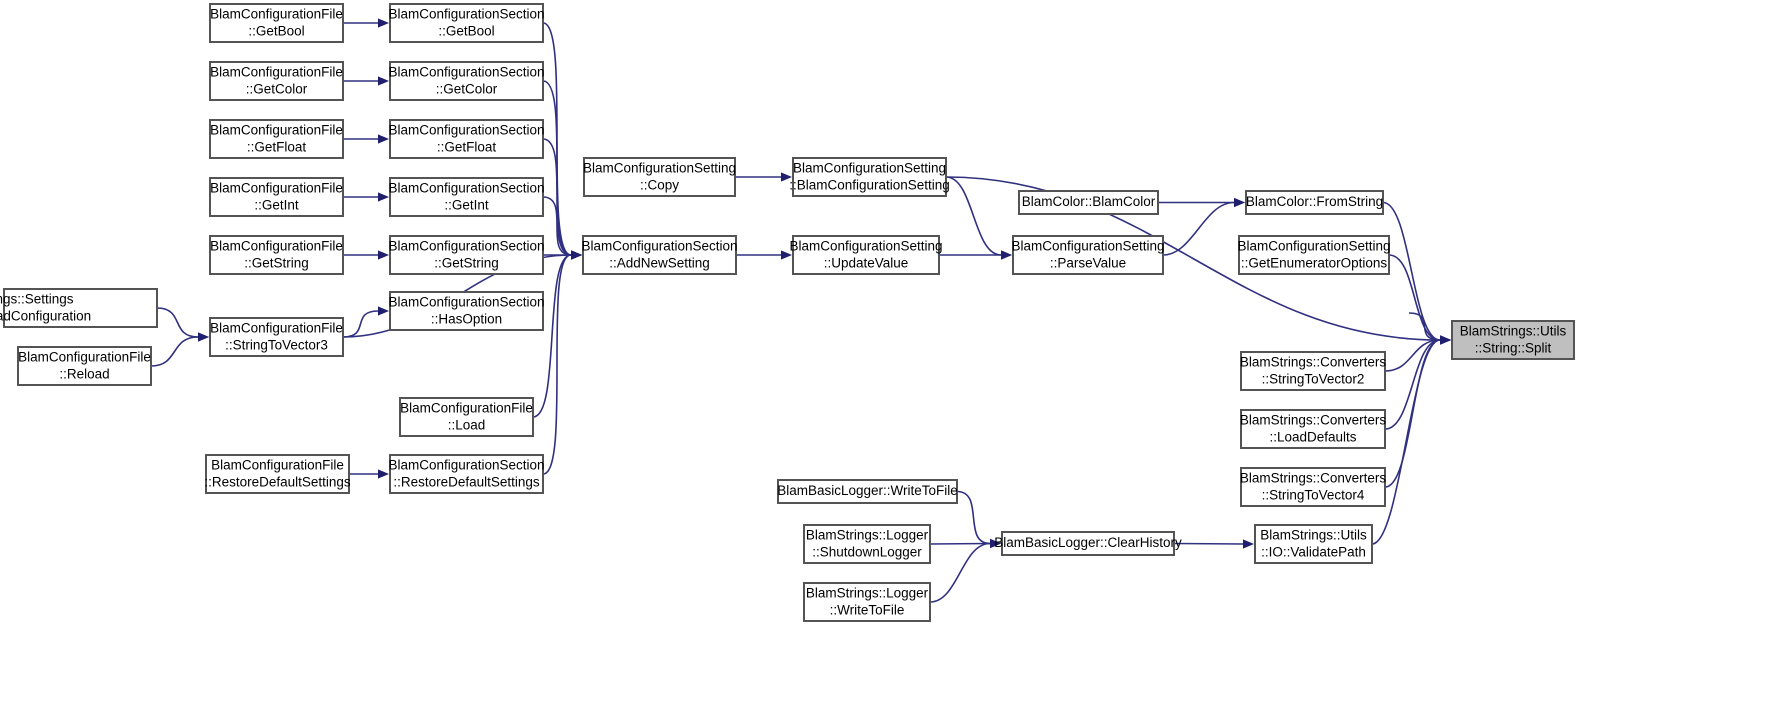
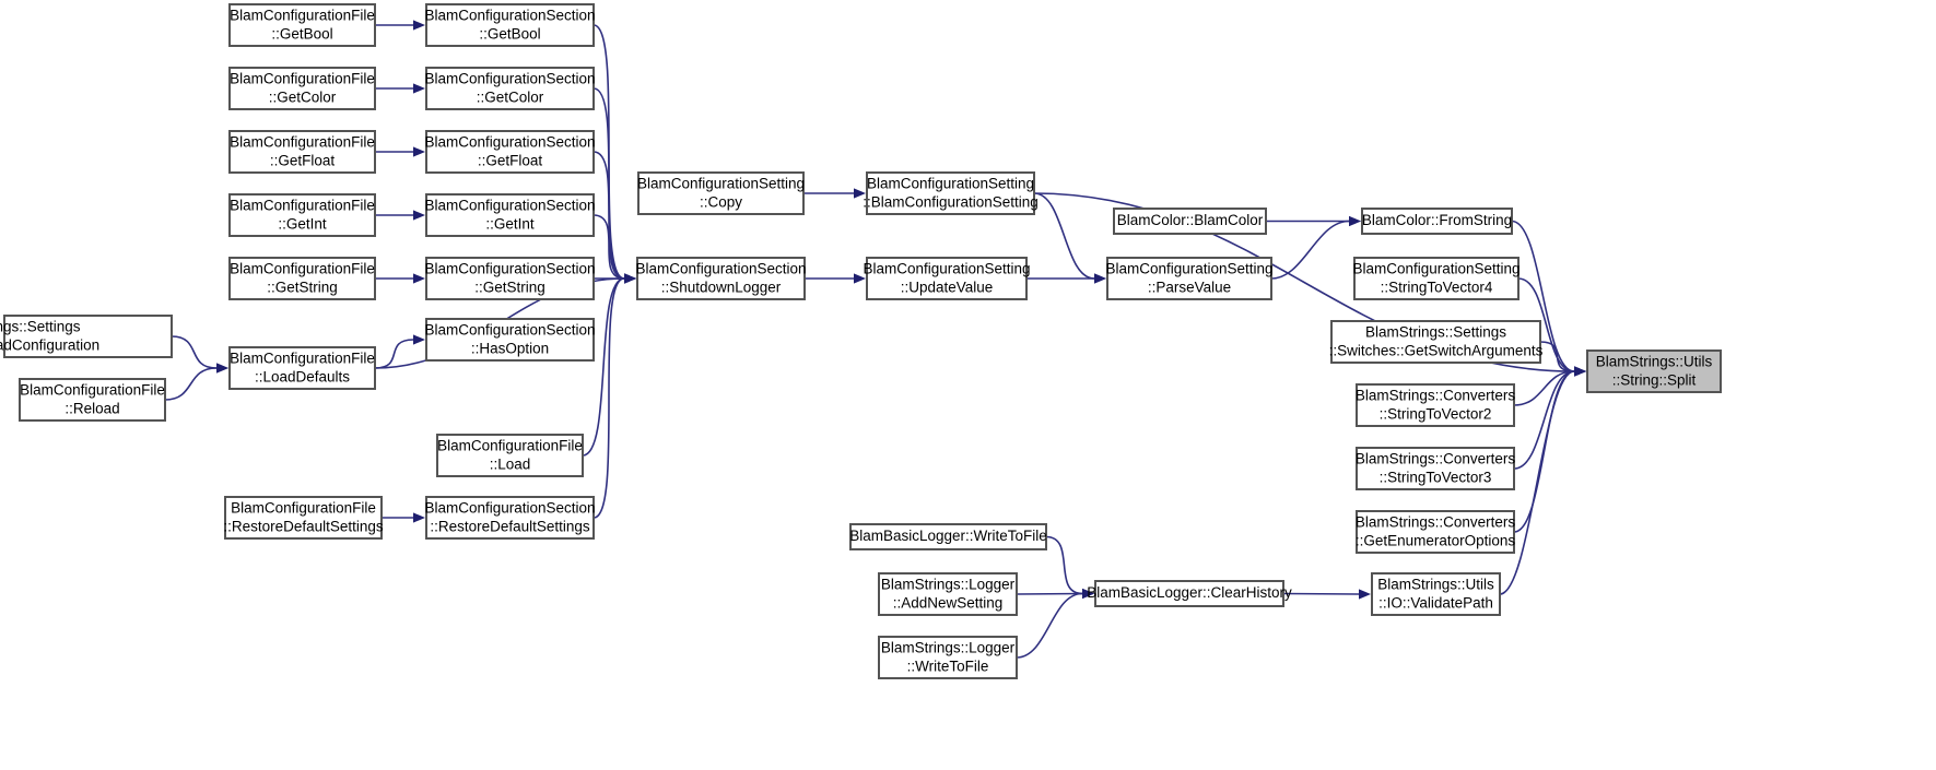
  BlamConfigurationFile
  ::GetBool
  BlamConfigurationSection
  ::GetBool
  BlamConfigurationFile
  ::GetColor
  BlamConfigurationSection
  ::GetColor
  BlamConfigurationFile
  ::GetFloat
  BlamConfigurationSection
  ::GetFloat
  BlamConfigurationFile
  ::GetInt
  BlamConfigurationSection
  ::GetInt
  BlamConfigurationFile
  ::GetString
  BlamConfigurationSection
  ::GetString
  BlamConfigurationSection
  ::HasOption
  BlamConfigurationFile
- ::StringToVector3
+ ::LoadDefaults
  BlamConfigurationFile
  ::Reload
  BlamConfigurationFile
  ::Load
  BlamConfigurationFile
  ::RestoreDefaultSettings
  BlamConfigurationSection
  ::RestoreDefaultSettings
  BlamConfigurationSection
- ::AddNewSetting
+ ::ShutdownLogger
  BlamConfigurationSetting
  ::Copy
  BlamConfigurationSetting
  ::BlamConfigurationSetting
  BlamConfigurationSetting
  ::UpdateValue
  BlamConfigurationSetting
  ::ParseValue
  BlamColor::BlamColor
  BlamColor::FromString
  BlamConfigurationSetting
- ::GetEnumeratorOptions
+ ::StringToVector4
+ BlamStrings::Settings
+ ::Switches::GetSwitchArguments
  BlamStrings::Converters
  ::StringToVector2
  BlamStrings::Converters
- ::LoadDefaults
+ ::StringToVector3
  BlamStrings::Converters
- ::StringToVector4
+ ::GetEnumeratorOptions
  BlamStrings::Utils
  ::String::Split
  BlamBasicLogger::WriteToFile
  BlamStrings::Logger
- ::ShutdownLogger
+ ::AddNewSetting
  BlamStrings::Logger
  ::WriteToFile
  BlamBasicLogger::ClearHistory
  BlamStrings::Utils
  ::IO::ValidatePath
